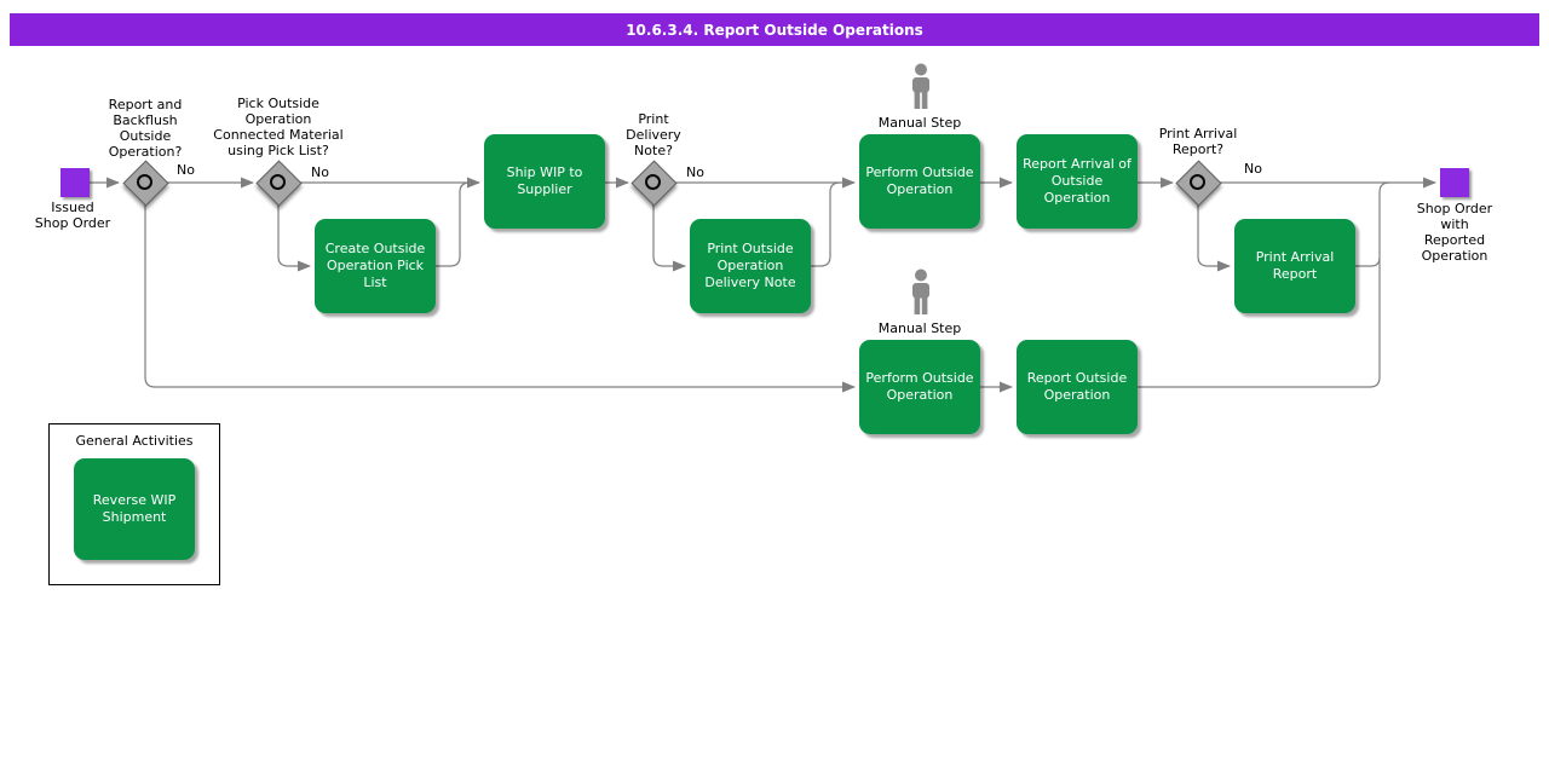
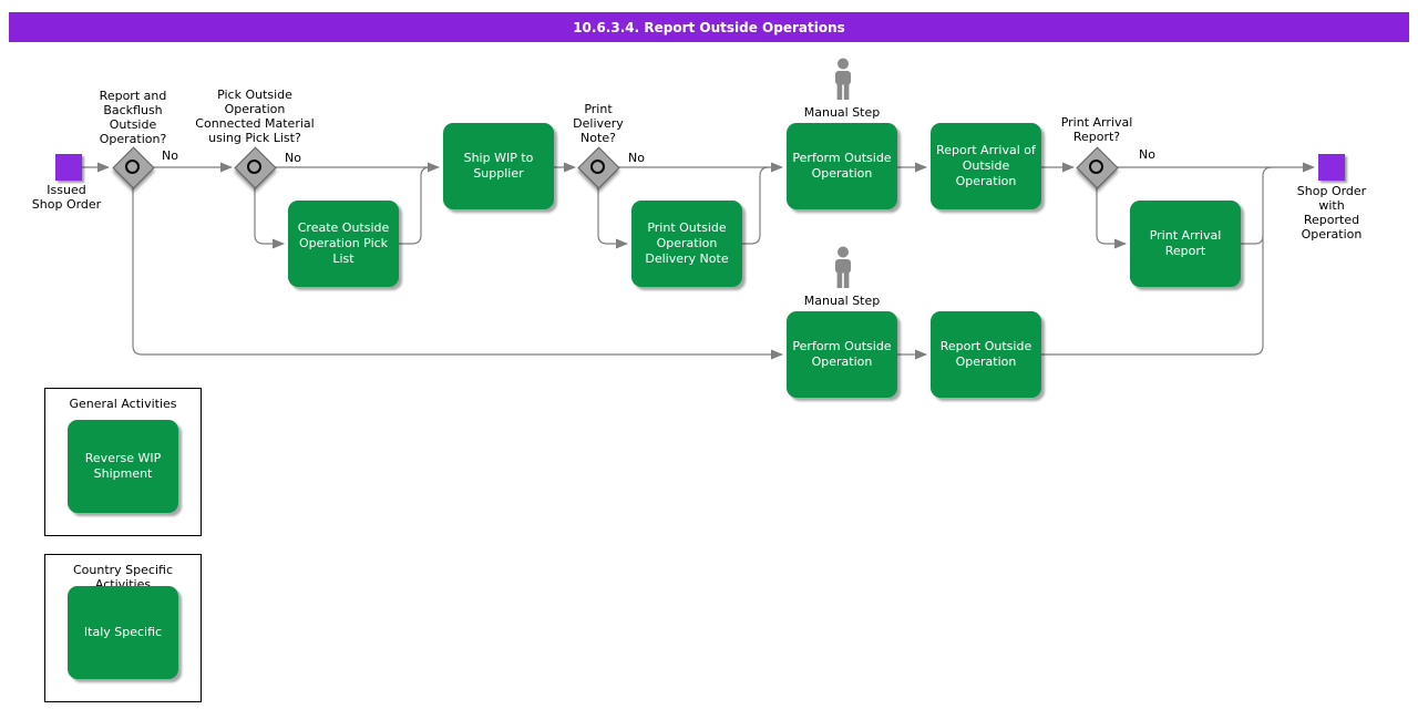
  10.6.3.4. Report Outside Operations
  Issued
  Shop Order
  Shop Order
  with
  Reported
  Operation
  Report and
  Backflush
  Outside
  Operation?
  No
  Pick Outside
  Operation
  Connected Material
  using Pick List?
  No
  Print
  Delivery
  Note?
  No
  Print Arrival
  Report?
  No
  Create Outside
  Operation Pick
  List
  Ship WIP to
  Supplier
  Print Outside
  Operation
  Delivery Note
  Perform Outside
  Operation
  Report Arrival of
  Outside
  Operation
  Print Arrival
  Report
  Perform Outside
  Operation
  Report Outside
  Operation
  Manual Step
  Manual Step
  General Activities
  Reverse WIP
  Shipment
+ Country Specific Activities
+ Italy Specific
